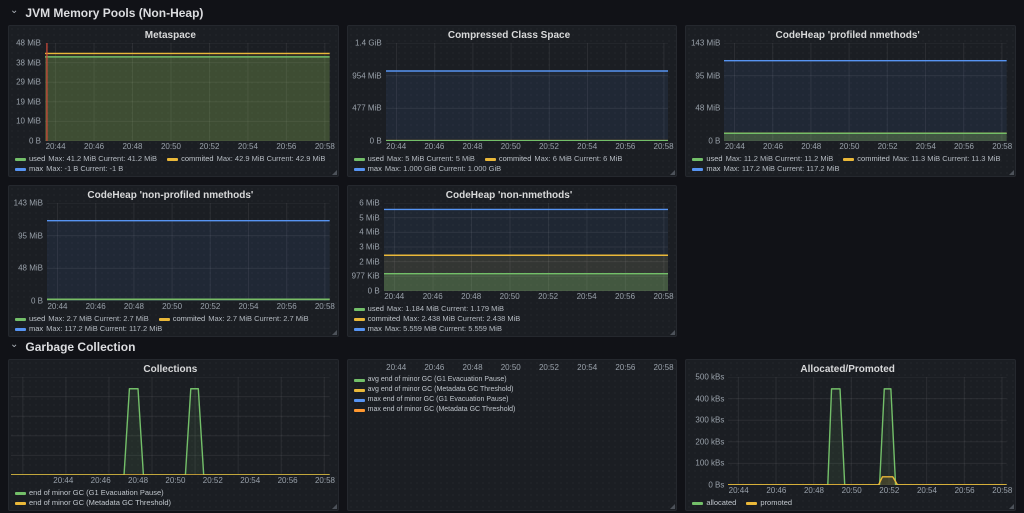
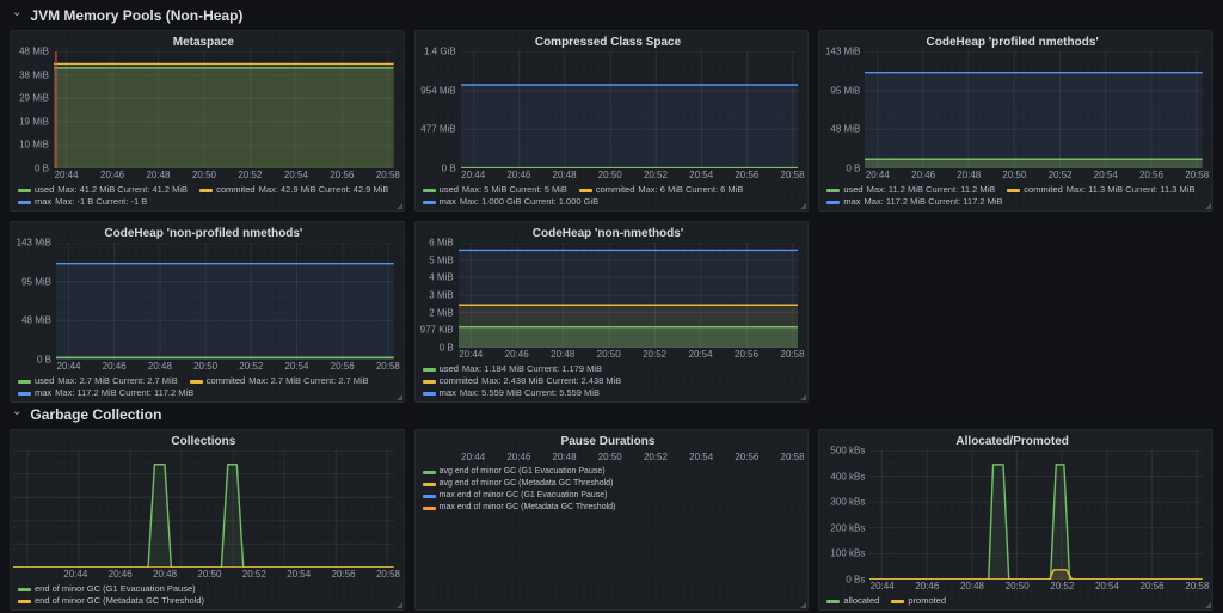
  ⌄
  JVM Memory Pools (Non-Heap)
  Metaspace
  48 MiB
  38 MiB
  29 MiB
  19 MiB
  10 MiB
  0 B
  20:44
  20:46
  20:48
  20:50
  20:52
  20:54
  20:56
  20:58
  used
  Max: 41.2 MiB Current: 41.2 MiB
  commited
  Max: 42.9 MiB Current: 42.9 MiB
  max
  Max: -1 B Current: -1 B
  Compressed Class Space
  1.4 GiB
  954 MiB
  477 MiB
  0 B
  20:44
  20:46
  20:48
  20:50
  20:52
  20:54
  20:56
  20:58
  used
  Max: 5 MiB Current: 5 MiB
  commited
  Max: 6 MiB Current: 6 MiB
  max
  Max: 1.000 GiB Current: 1.000 GiB
  CodeHeap 'profiled nmethods'
  143 MiB
  95 MiB
  48 MiB
  0 B
  20:44
  20:46
  20:48
  20:50
  20:52
  20:54
  20:56
  20:58
  used
  Max: 11.2 MiB Current: 11.2 MiB
  commited
  Max: 11.3 MiB Current: 11.3 MiB
  max
  Max: 117.2 MiB Current: 117.2 MiB
  CodeHeap 'non-profiled nmethods'
  143 MiB
  95 MiB
  48 MiB
  0 B
  20:44
  20:46
  20:48
  20:50
  20:52
  20:54
  20:56
  20:58
  used
  Max: 2.7 MiB Current: 2.7 MiB
  commited
  Max: 2.7 MiB Current: 2.7 MiB
  max
  Max: 117.2 MiB Current: 117.2 MiB
  CodeHeap 'non-nmethods'
  6 MiB
  5 MiB
  4 MiB
  3 MiB
  2 MiB
  977 KiB
  0 B
  20:44
  20:46
  20:48
  20:50
  20:52
  20:54
  20:56
  20:58
  used
  Max: 1.184 MiB Current: 1.179 MiB
  commited
  Max: 2.438 MiB Current: 2.438 MiB
  max
  Max: 5.559 MiB Current: 5.559 MiB
  ⌄
  Garbage Collection
  Collections
  20:44
  20:46
  20:48
  20:50
  20:52
  20:54
  20:56
  20:58
  end of minor GC (G1 Evacuation Pause)
  end of minor GC (Metadata GC Threshold)
+ Pause Durations
  20:44
  20:46
  20:48
  20:50
  20:52
  20:54
  20:56
  20:58
  Allocated/Promoted
  500 kBs
  400 kBs
  300 kBs
  200 kBs
  100 kBs
  0 Bs
  20:44
  20:46
  20:48
  20:50
  20:52
  20:54
  20:56
  20:58
  allocated
  promoted
